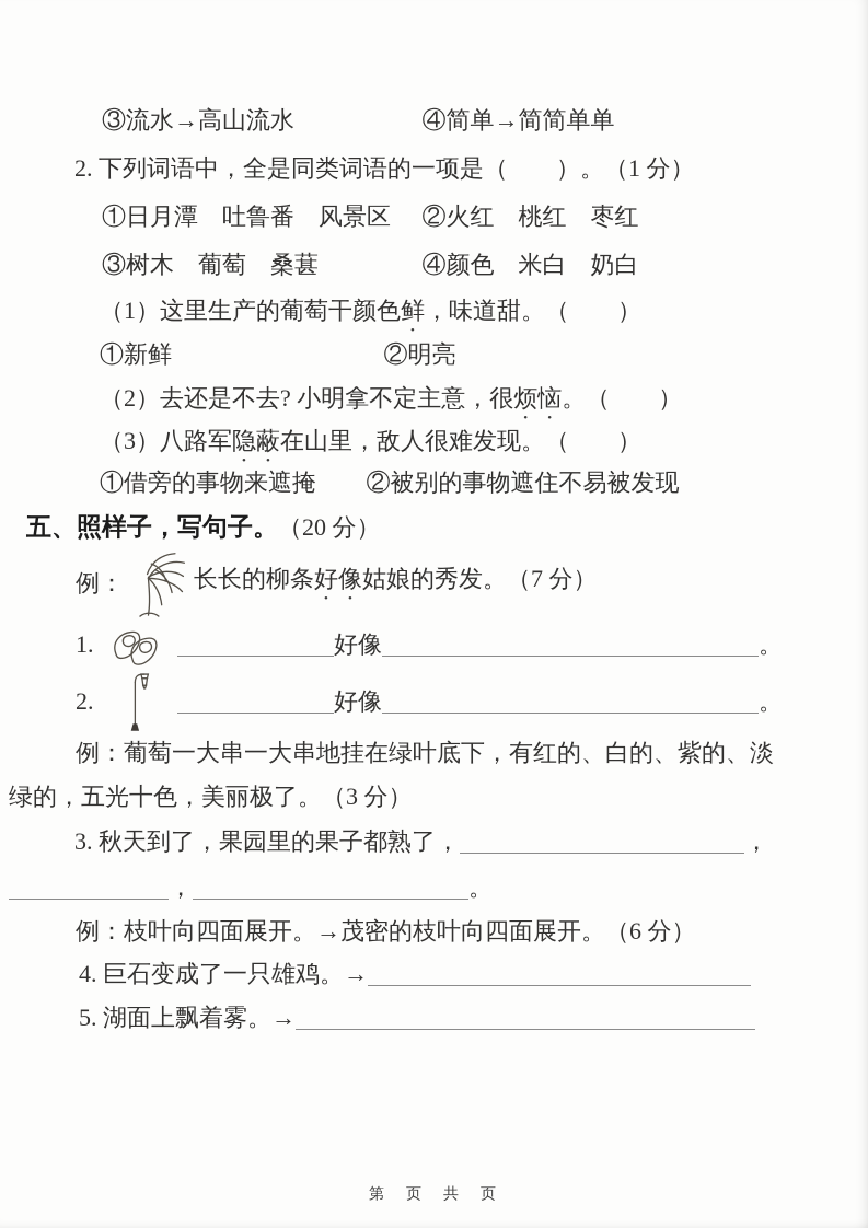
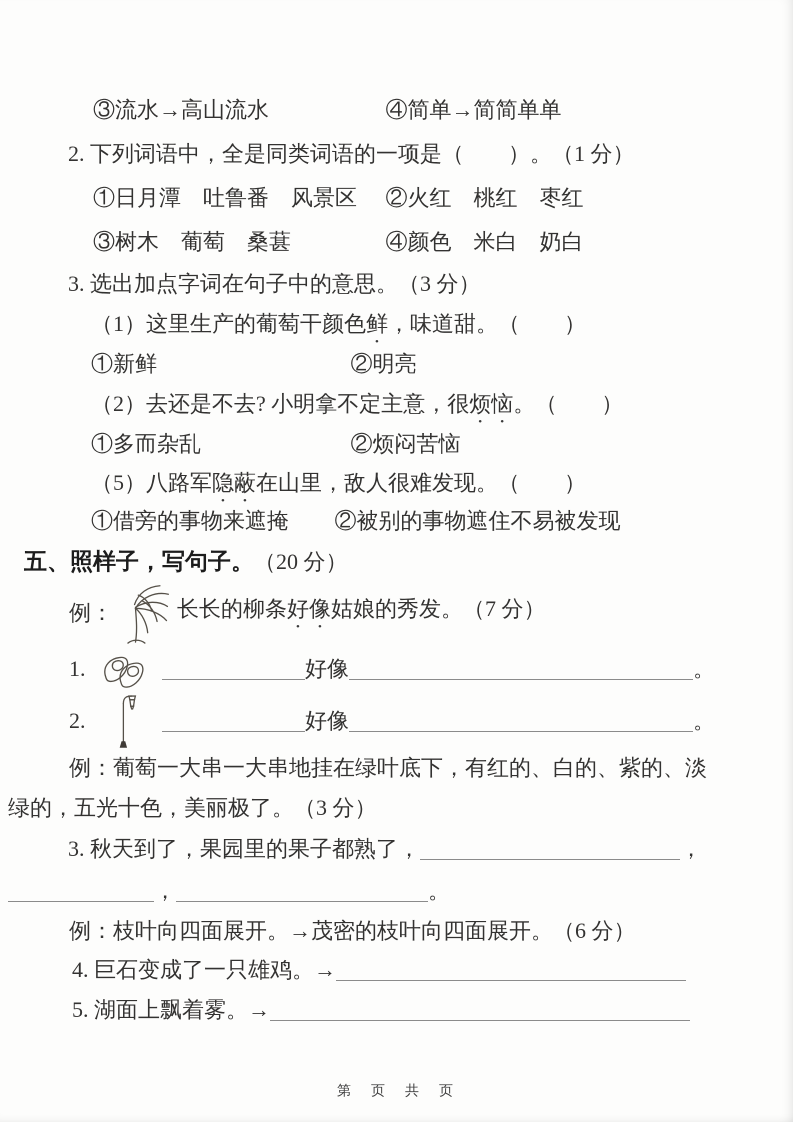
  ③流水→高山流水 ④简单→简简单单
  2. 下列词语中，全是同类词语的一项是（ ）。（1 分）
  ①日月潭 吐鲁番 风景区 ②火红 桃红 枣红
  ③树木 葡萄 桑葚 ④颜色 米白 奶白
+ 3. 选出加点字词在句子中的意思。（3 分）
  （1）这里生产的葡萄干颜色鲜，味道甜。（ ）
  ①新鲜 ②明亮
  （2）去还是不去? 小明拿不定主意，很烦恼。（ ）
+ ①多而杂乱 ②烦闷苦恼
- （3）八路军隐蔽在山里，敌人很难发现。（ ）
+ （5）八路军隐蔽在山里，敌人很难发现。（ ）
  ①借旁的事物来遮掩 ②被别的事物遮住不易被发现
  五、照样子，写句子。（20 分）
  例：
  长长的柳条好像姑娘的秀发。（7 分）
  1.
  好像 。
  2.
  好像 。
  例：葡萄一大串一大串地挂在绿叶底下，有红的、白的、紫的、淡
  绿的，五光十色，美丽极了。（3 分）
  3. 秋天到了，果园里的果子都熟了， ，
  ， 。
  例：枝叶向四面展开。→茂密的枝叶向四面展开。（6 分）
  4. 巨石变成了一只雄鸡。→
  5. 湖面上飘着雾。→
  第 页 共 页
